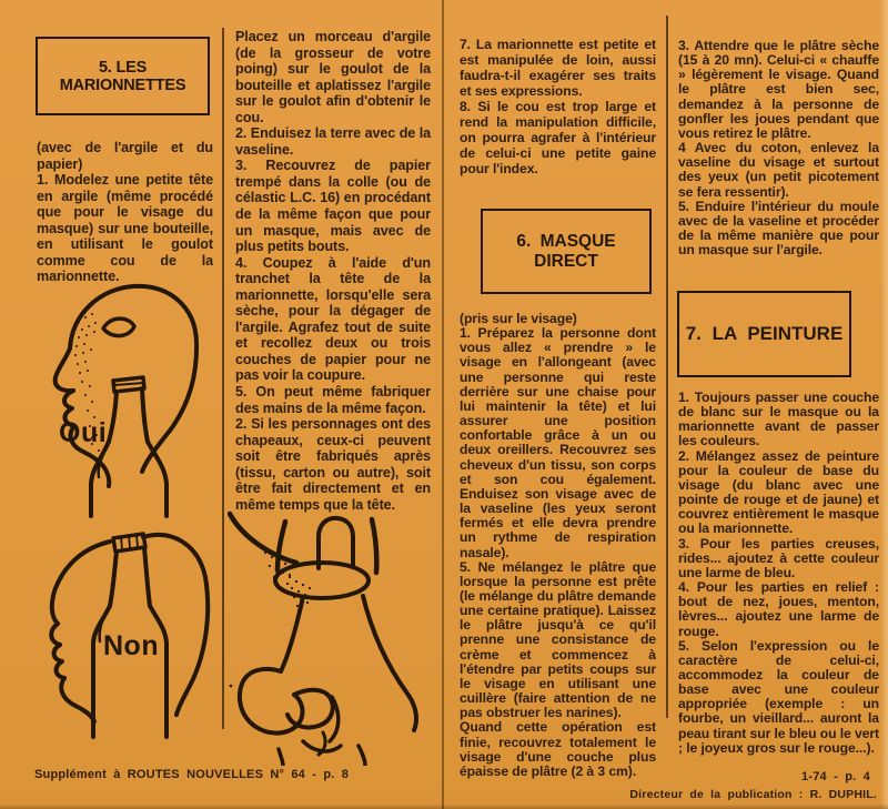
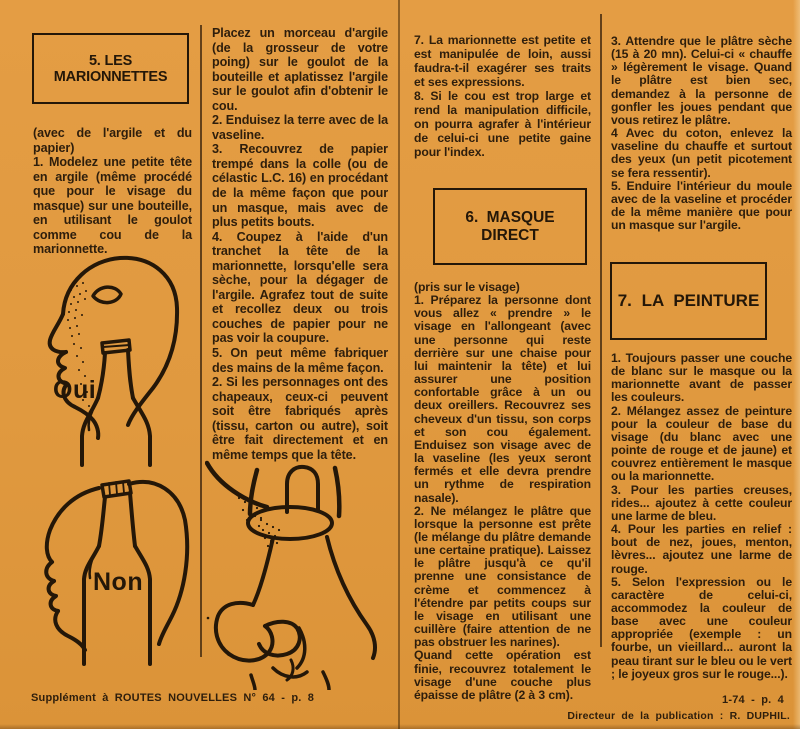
  5. LES MARIONNETTES
  (avec de l'argile et du papier)
  1. Modelez une petite tête en argile (même procédé que pour le visage du masque) sur une bouteille, en utilisant le goulot comme cou de la marionnette.
  Placez un morceau d'argile (de la grosseur de votre poing) sur le goulot de la bouteille et aplatissez l'argile sur le goulot afin d'obtenir le cou.
  2. Enduisez la terre avec de la vaseline.
  3. Recouvrez de papier trempé dans la colle (ou de célastic L.C. 16) en procédant de la même façon que pour un masque, mais avec de plus petits bouts.
  4. Coupez à l'aide d'un tranchet la tête de la marionnette, lorsqu'elle sera sèche, pour la dégager de l'argile. Agrafez tout de suite et recollez deux ou trois couches de papier pour ne pas voir la coupure.
  5. On peut même fabriquer des mains de la même façon.
  2. Si les personnages ont des chapeaux, ceux-ci peuvent soit être fabriqués après (tissu, carton ou autre), soit être fait directement et en même temps que la tête.
  7. La marionnette est petite et est manipulée de loin, aussi faudra-t-il exagérer ses traits et ses expressions.
  8. Si le cou est trop large et rend la manipulation difficile, on pourra agrafer à l'intérieur de celui-ci une petite gaine pour l'index.
  6. MASQUE DIRECT
  (pris sur le visage)
  1. Préparez la personne dont vous allez « prendre » le visage en l'allongeant (avec une personne qui reste derrière sur une chaise pour lui maintenir la tête) et lui assurer une position confortable grâce à un ou deux oreillers. Recouvrez ses cheveux d'un tissu, son corps et son cou également. Enduisez son visage avec de la vaseline (les yeux seront fermés et elle devra prendre un rythme de respiration nasale).
- 5. Ne mélangez le plâtre que lorsque la personne est prête (le mélange du plâtre demande une certaine pratique). Laissez le plâtre jusqu'à ce qu'il prenne une consistance de crème et commencez à l'étendre par petits coups sur le visage en utilisant une cuillère (faire attention de ne pas obstruer les narines).
+ 2. Ne mélangez le plâtre que lorsque la personne est prête (le mélange du plâtre demande une certaine pratique). Laissez le plâtre jusqu'à ce qu'il prenne une consistance de crème et commencez à l'étendre par petits coups sur le visage en utilisant une cuillère (faire attention de ne pas obstruer les narines).
  Quand cette opération est finie, recouvrez totalement le visage d'une couche plus épaisse de plâtre (2 à 3 cm).
  3. Attendre que le plâtre sèche (15 à 20 mn). Celui-ci « chauffe » légèrement le visage. Quand le plâtre est bien sec, demandez à la personne de gonfler les joues pendant que vous retirez le plâtre.
- 4 Avec du coton, enlevez la vaseline du visage et surtout des yeux (un petit picotement se fera ressentir).
+ 4 Avec du coton, enlevez la vaseline du chauffe et surtout des yeux (un petit picotement se fera ressentir).
  5. Enduire l'intérieur du moule avec de la vaseline et procéder de la même manière que pour un masque sur l'argile.
  7. LA PEINTURE
  1. Toujours passer une couche de blanc sur le masque ou la marionnette avant de passer les couleurs.
  2. Mélangez assez de peinture pour la couleur de base du visage (du blanc avec une pointe de rouge et de jaune) et couvrez entièrement le masque ou la marionnette.
  3. Pour les parties creuses, rides... ajoutez à cette couleur une larme de bleu.
  4. Pour les parties en relief : bout de nez, joues, menton, lèvres... ajoutez une larme de rouge.
  5. Selon l'expression ou le caractère de celui-ci, accommodez la couleur de base avec une couleur appropriée (exemple : un fourbe, un vieillard... auront la peau tirant sur le bleu ou le vert ; le joyeux gros sur le rouge...).
  Oui
  Non
  Supplément à ROUTES NOUVELLES N° 64 - p. 8
  1-74 - p. 4
  Directeur de la publication : R. DUPHIL.
